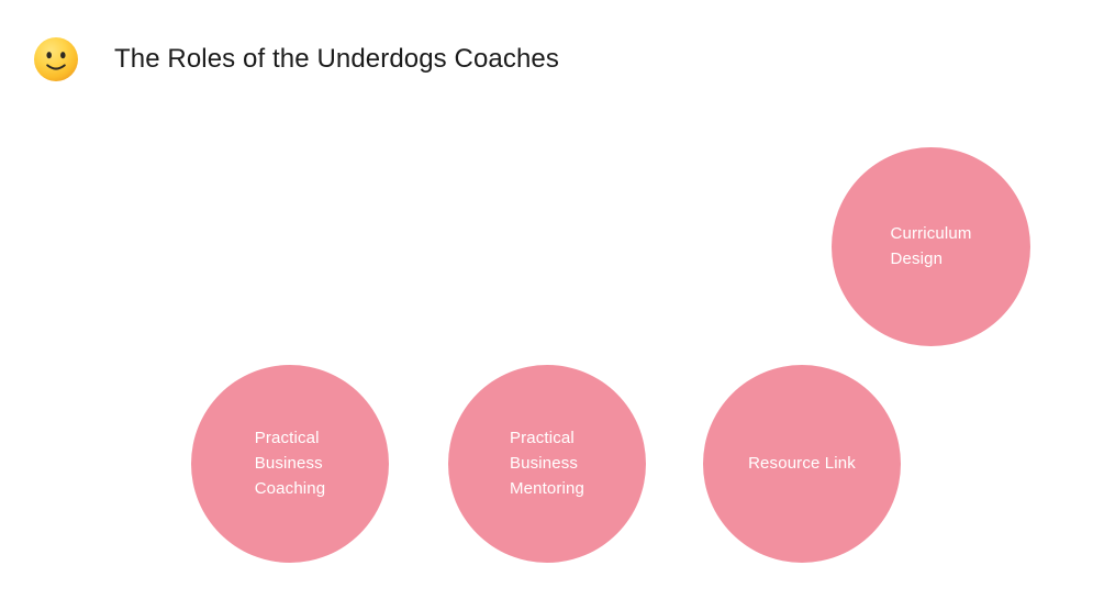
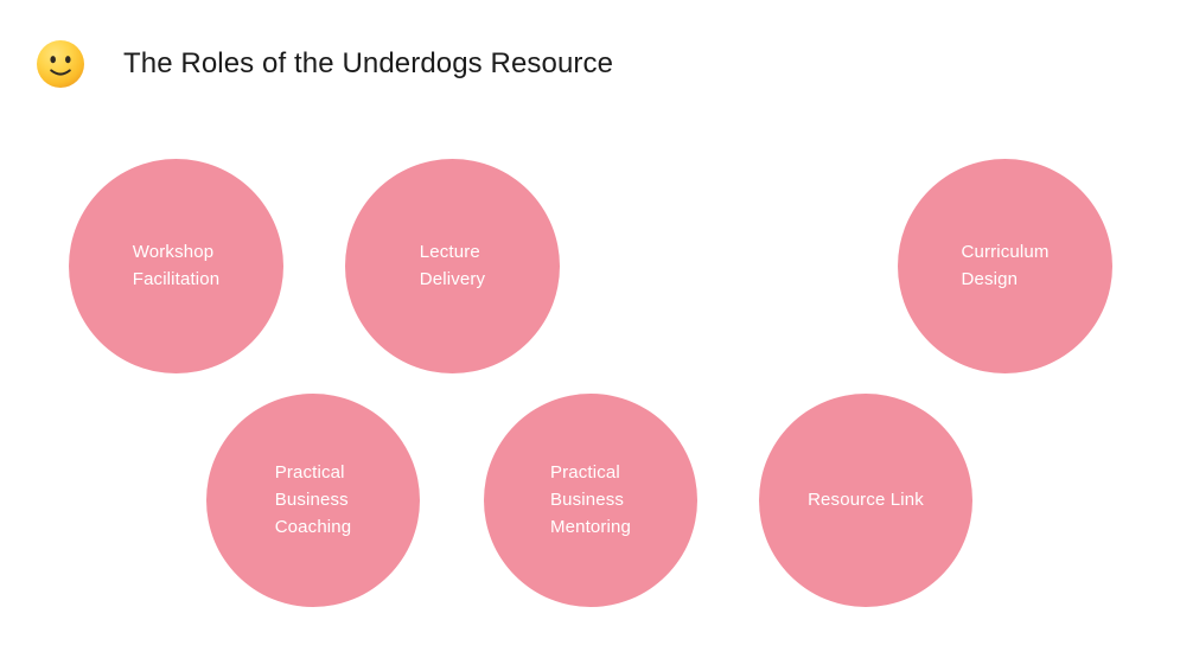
- The Roles of the Underdogs Coaches
+ The Roles of the Underdogs Resource
+ Workshop
+ Facilitation
+ Lecture
+ Delivery
  Curriculum
  Design
  Practical
  Business
  Coaching
  Practical
  Business
  Mentoring
  Resource Link
